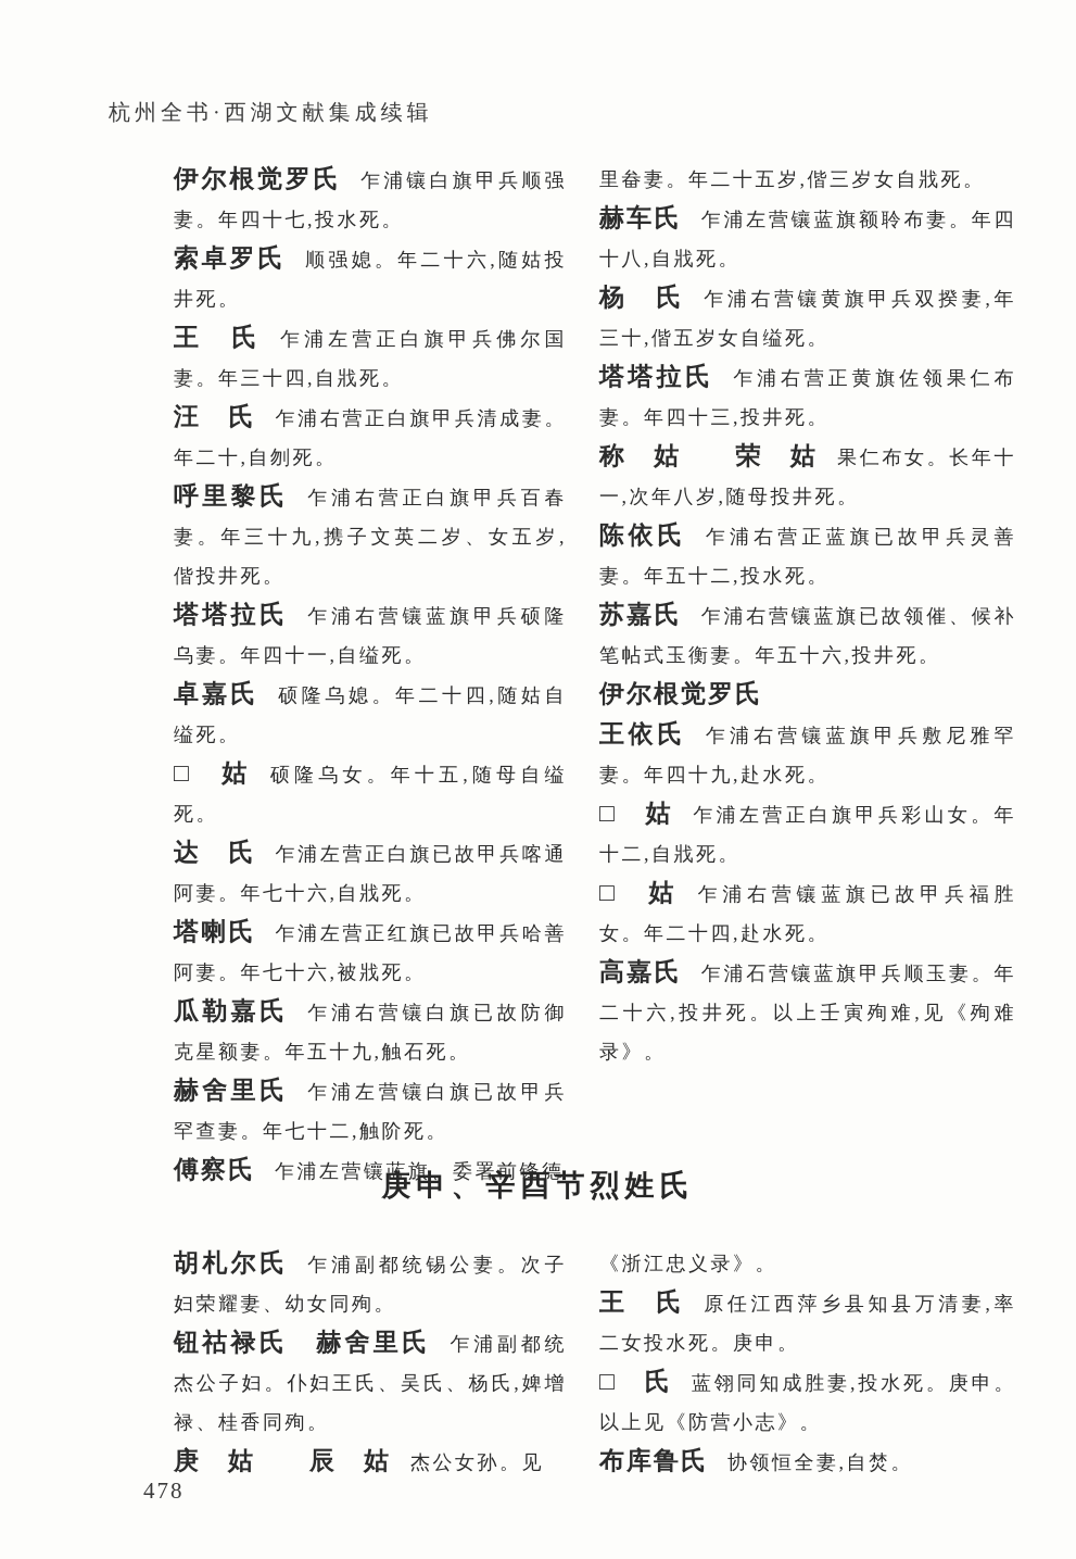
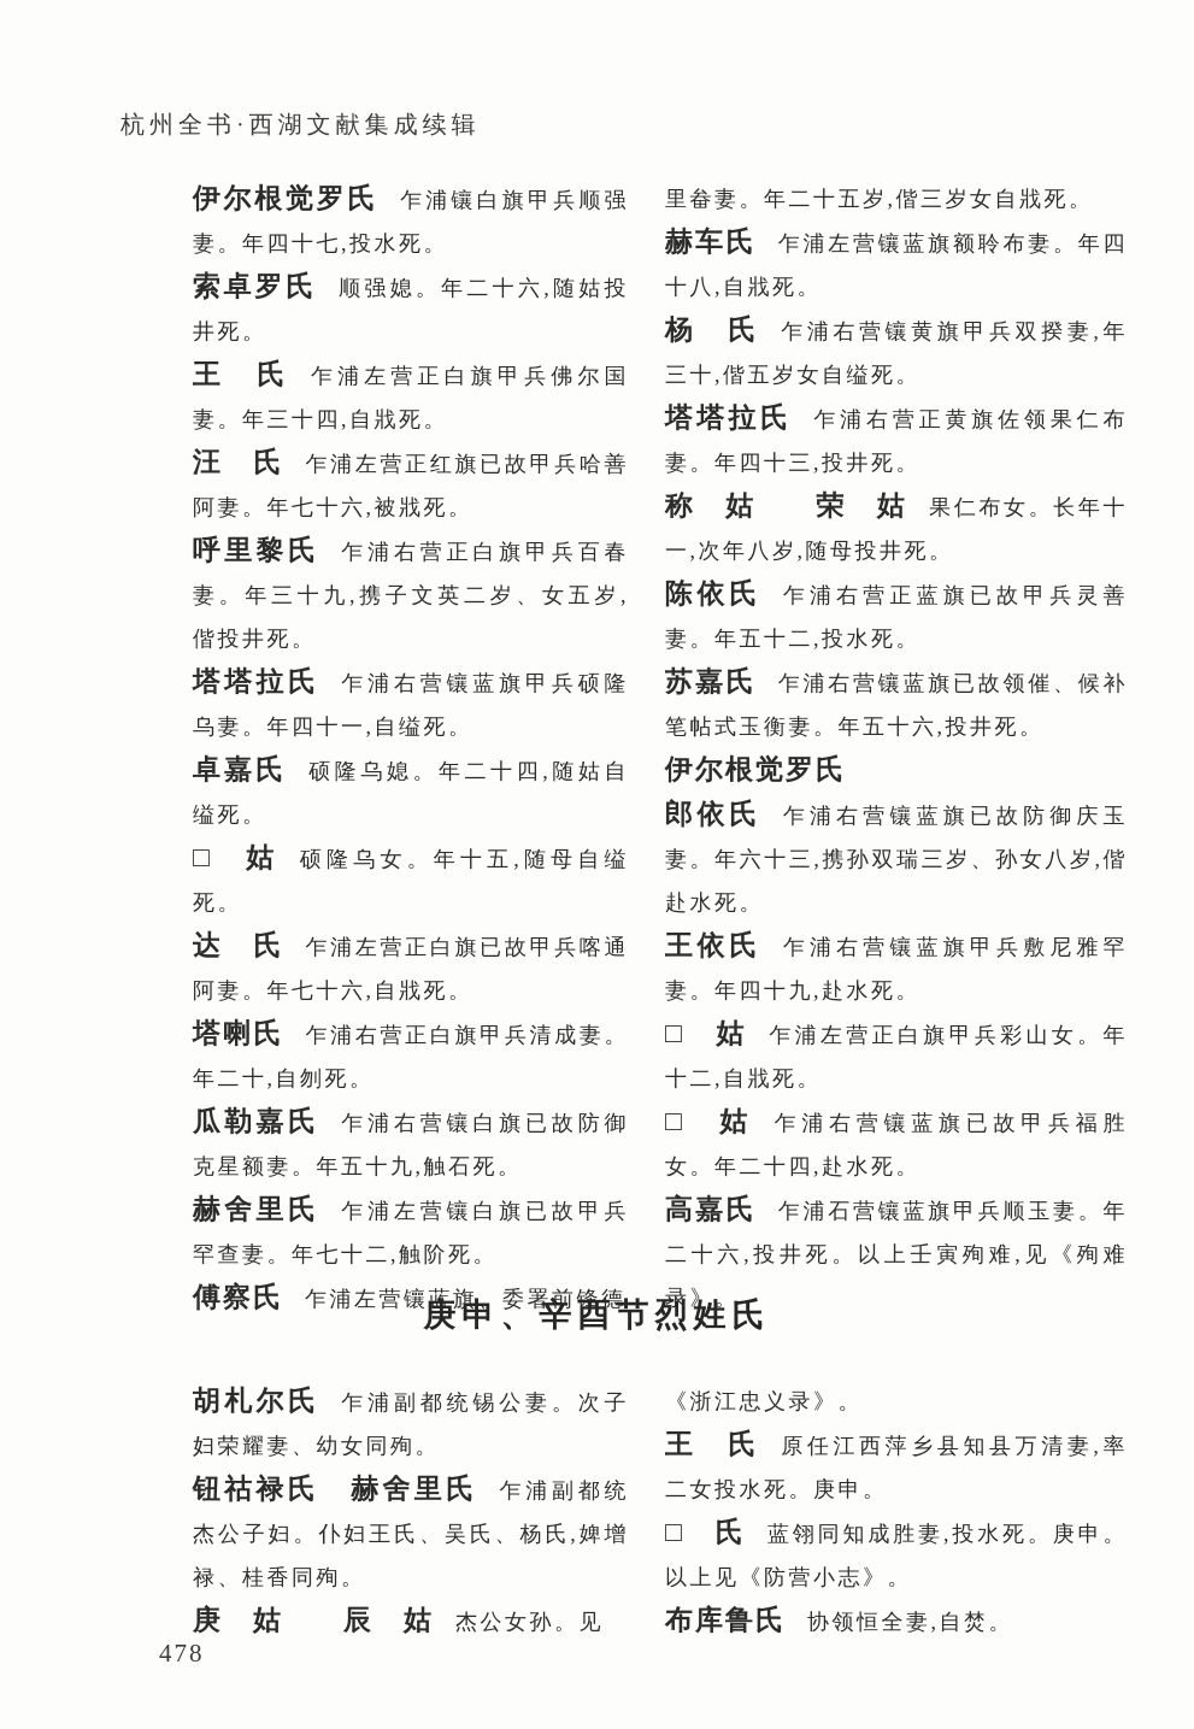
  杭州全书·西湖文献集成续辑
  伊尔根觉罗氏 乍浦镶白旗甲兵顺强妻。年四十七,投水死。
  索卓罗氏 顺强媳。年二十六,随姑投井死。
  王 氏 乍浦左营正白旗甲兵佛尔国妻。年三十四,自戕死。
- 汪 氏 乍浦右营正白旗甲兵清成妻。年二十,自刎死。
+ 汪 氏 乍浦左营正红旗已故甲兵哈善阿妻。年七十六,被戕死。
  呼里黎氏 乍浦右营正白旗甲兵百春妻。年三十九,携子文英二岁、女五岁,偕投井死。
  塔塔拉氏 乍浦右营镶蓝旗甲兵硕隆乌妻。年四十一,自缢死。
  卓嘉氏 硕隆乌媳。年二十四,随姑自缢死。
  □ 姑 硕隆乌女。年十五,随母自缢死。
  达 氏 乍浦左营正白旗已故甲兵喀通阿妻。年七十六,自戕死。
- 塔喇氏 乍浦左营正红旗已故甲兵哈善阿妻。年七十六,被戕死。
+ 塔喇氏 乍浦右营正白旗甲兵清成妻。年二十,自刎死。
  瓜勒嘉氏 乍浦右营镶白旗已故防御克星额妻。年五十九,触石死。
  赫舍里氏 乍浦左营镶白旗已故甲兵罕查妻。年七十二,触阶死。
  傅察氏 乍浦左营镶蓝旗、委署前锋德
  里畚妻。年二十五岁,偕三岁女自戕死。
  赫车氏 乍浦左营镶蓝旗额聆布妻。年四十八,自戕死。
  杨 氏 乍浦右营镶黄旗甲兵双揆妻,年三十,偕五岁女自缢死。
  塔塔拉氏 乍浦右营正黄旗佐领果仁布妻。年四十三,投井死。
  称 姑 荣 姑 果仁布女。长年十一,次年八岁,随母投井死。
  陈依氏 乍浦右营正蓝旗已故甲兵灵善妻。年五十二,投水死。
  苏嘉氏 乍浦右营镶蓝旗已故领催、候补笔帖式玉衡妻。年五十六,投井死。
  伊尔根觉罗氏
+ 郎依氏 乍浦右营镶蓝旗已故防御庆玉妻。年六十三,携孙双瑞三岁、孙女八岁,偕赴水死。
  王依氏 乍浦右营镶蓝旗甲兵敷尼雅罕妻。年四十九,赴水死。
  □ 姑 乍浦左营正白旗甲兵彩山女。年十二,自戕死。
  □ 姑 乍浦右营镶蓝旗已故甲兵福胜女。年二十四,赴水死。
  高嘉氏 乍浦石营镶蓝旗甲兵顺玉妻。年二十六,投井死。以上壬寅殉难,见《殉难录》。
  庚申、辛酉节烈姓氏
  胡札尔氏 乍浦副都统锡公妻。次子妇荣耀妻、幼女同殉。
  钮祜禄氏 赫舍里氏 乍浦副都统杰公子妇。仆妇王氏、吴氏、杨氏,婢增禄、桂香同殉。
  庚 姑 辰 姑 杰公女孙。见
  《浙江忠义录》。
  王 氏 原任江西萍乡县知县万清妻,率二女投水死。庚申。
  □ 氏 蓝翎同知成胜妻,投水死。庚申。以上见《防营小志》。
  布库鲁氏 协领恒全妻,自焚。
  478
